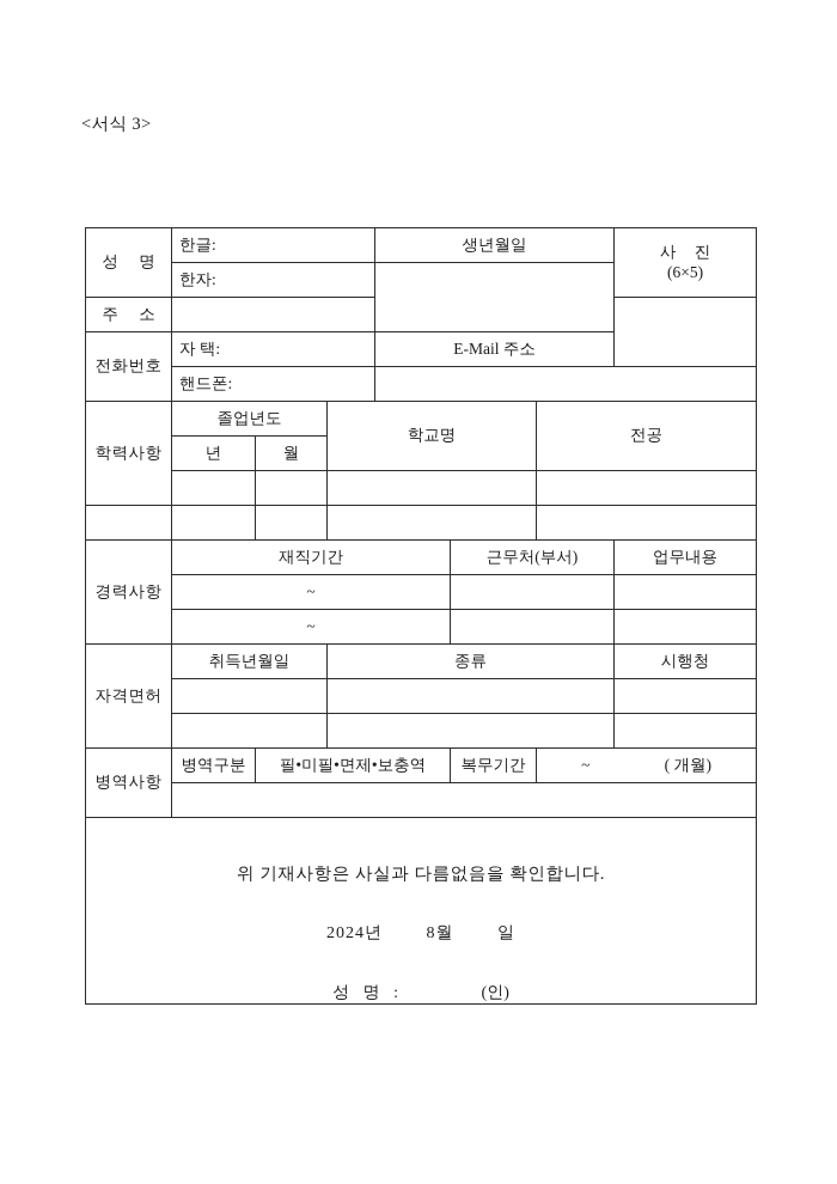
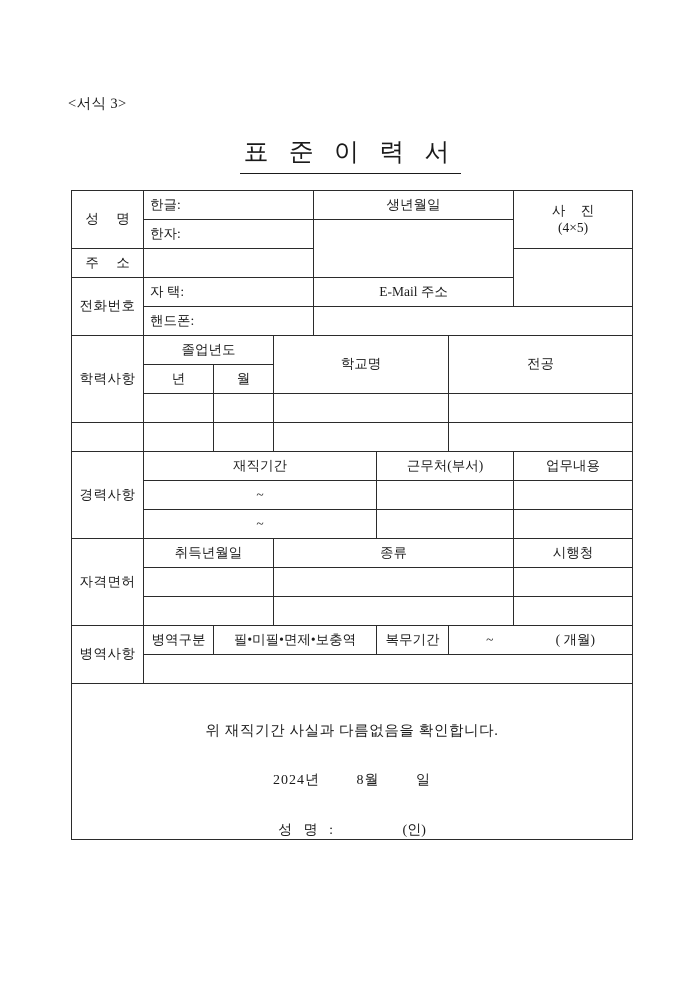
  <서식 3>
+ 표 준 이 력 서
- 성 명	한글:	생년월일	사 진 (6×5)
+ 성 명	한글:	생년월일	사 진 (4×5)
  한자:
  주 소
  전화번호	자 택:	E-Mail 주소
  핸드폰:
  학력사항	졸업년도	학교명	전공
  년	월
  경력사항	재직기간	근무처(부서)	업무내용
  ~
  ~
  자격면허	취득년월일	종류	시행청
  병역사항	병역구분	필•미필•면제•보충역	복무기간	~ ( 개월)
- 위 기재사항은 사실과 다름없음을 확인합니다. 2024년 8월 일 성 명 : (인)
+ 위 재직기간 사실과 다름없음을 확인합니다. 2024년 8월 일 성 명 : (인)
